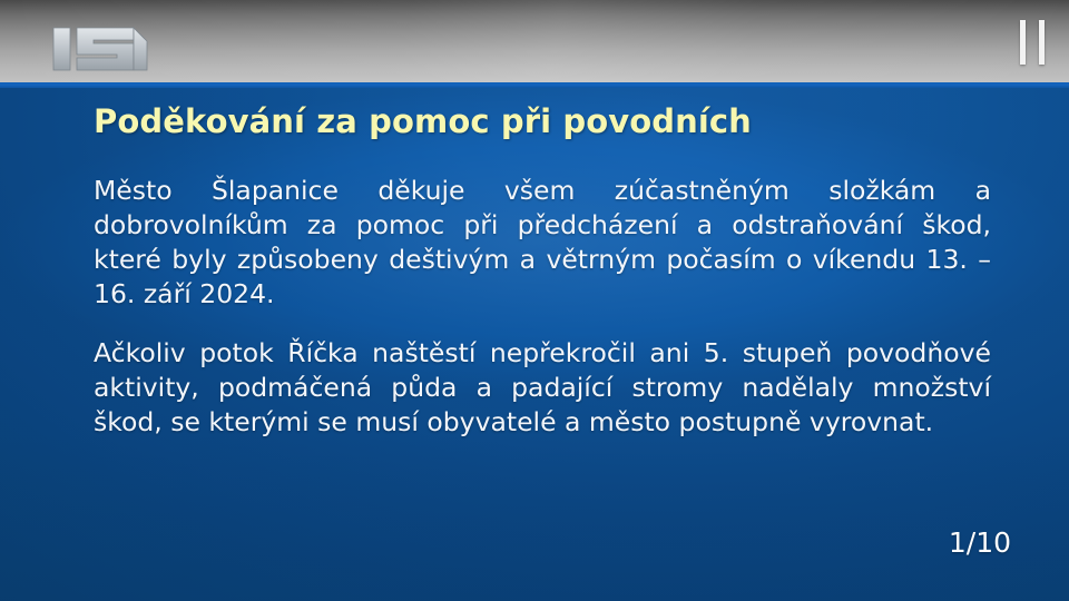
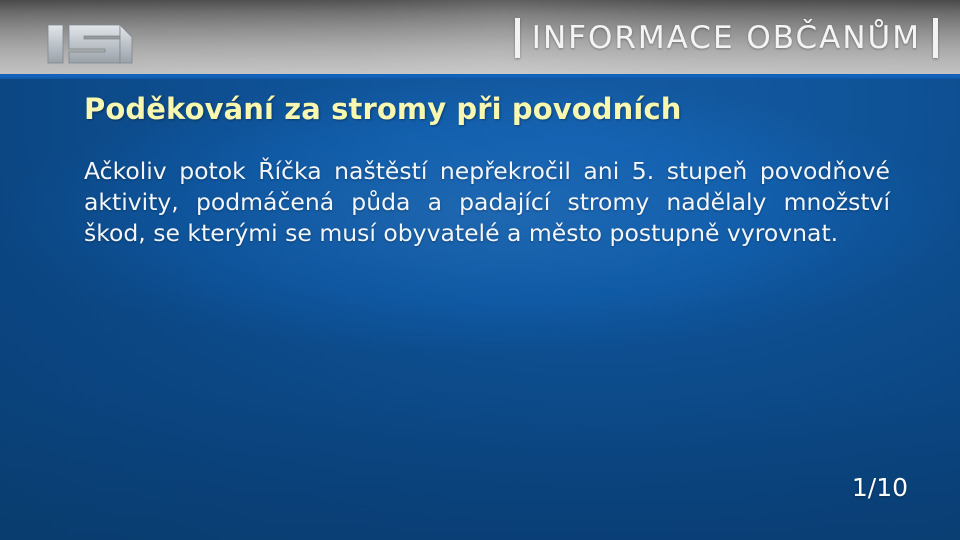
+ INFORMACE OBČANŮM
- Poděkování za pomoc při povodních
+ Poděkování za stromy při povodních
- Město Šlapanice děkuje všem zúčastněným složkám a dobrovolníkům za pomoc při předcházení a odstraňování škod, které byly způsobeny deštivým a větrným počasím o víkendu 13. – 16. září 2024.
  Ačkoliv potok Říčka naštěstí nepřekročil ani 5. stupeň povodňové aktivity, podmáčená půda a padající stromy nadělaly množství škod, se kterými se musí obyvatelé a město postupně vyrovnat.
  1/10
